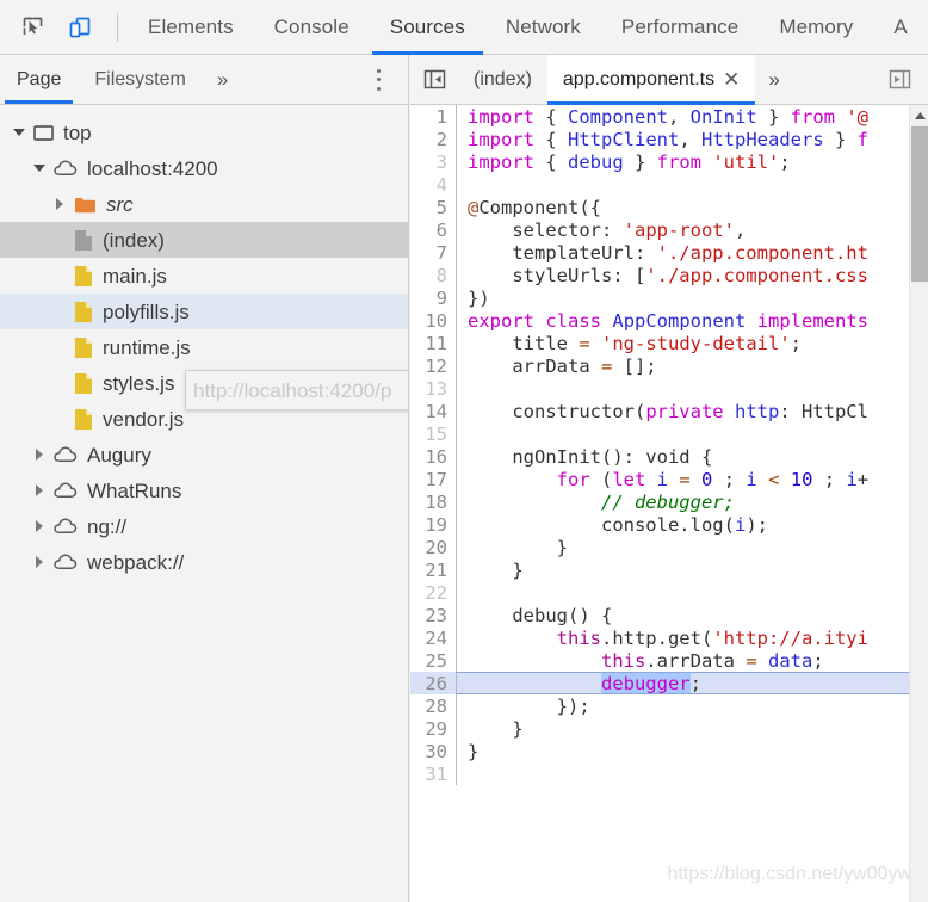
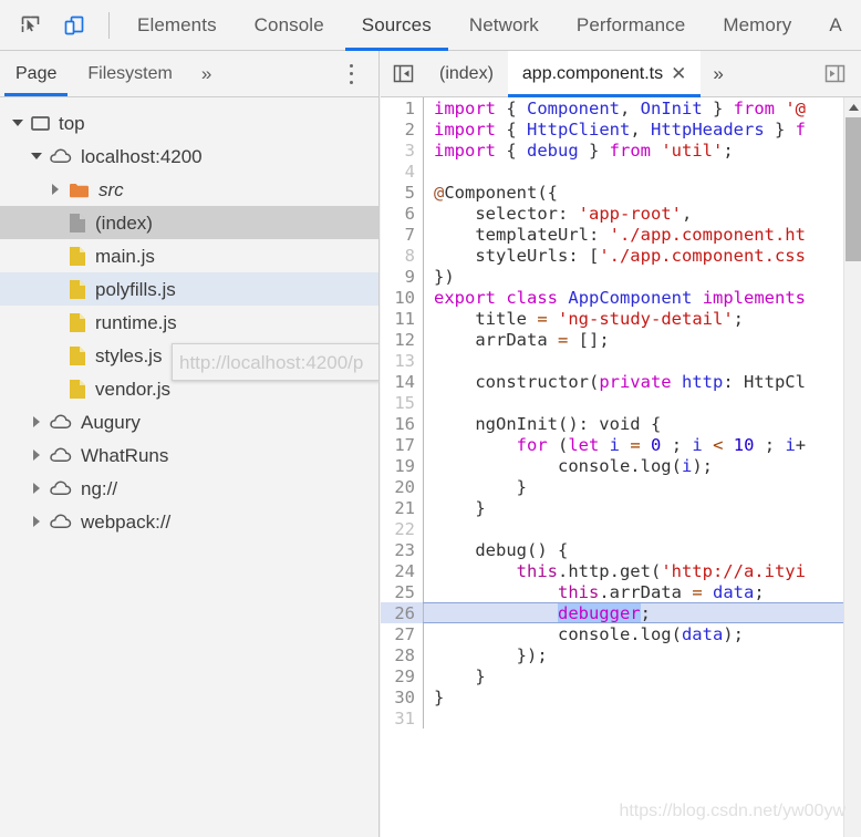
  Elements
  Console
  Sources
  Network
  Performance
  Memory
  A
  Page
  Filesystem
  »
  top
  localhost:4200
  src
  (index)
  main.js
  polyfills.js
  runtime.js
  styles.js
  vendor.js
  Augury
  WhatRuns
  ng://
  webpack://
  http://localhost:4200/p
  (index)
  app.component.ts
  ✕
  »
  1
  import { Component, OnInit } from '@
  2
  import { HttpClient, HttpHeaders } f
  3
  import { debug } from 'util';
  4
  5
  @Component({
  6
  selector: 'app-root',
  7
  templateUrl: './app.component.ht
  8
  styleUrls: ['./app.component.css
  9
  })
  10
  export class AppComponent implements
  11
  title = 'ng-study-detail';
  12
  arrData = [];
  13
  14
  constructor(private http: HttpCl
  15
  16
  ngOnInit(): void {
  17
  for (let i = 0 ; i < 10 ; i+
- 18
- // debugger;
  19
  console.log(i);
  20
  }
  21
  }
  22
  23
  debug() {
  24
  this.http.get('http://a.ityi
  25
  this.arrData = data;
  26
  debugger;
+ 27
+ console.log(data);
  28
  });
  29
  }
  30
  }
  31
  https://blog.csdn.net/yw00yw
